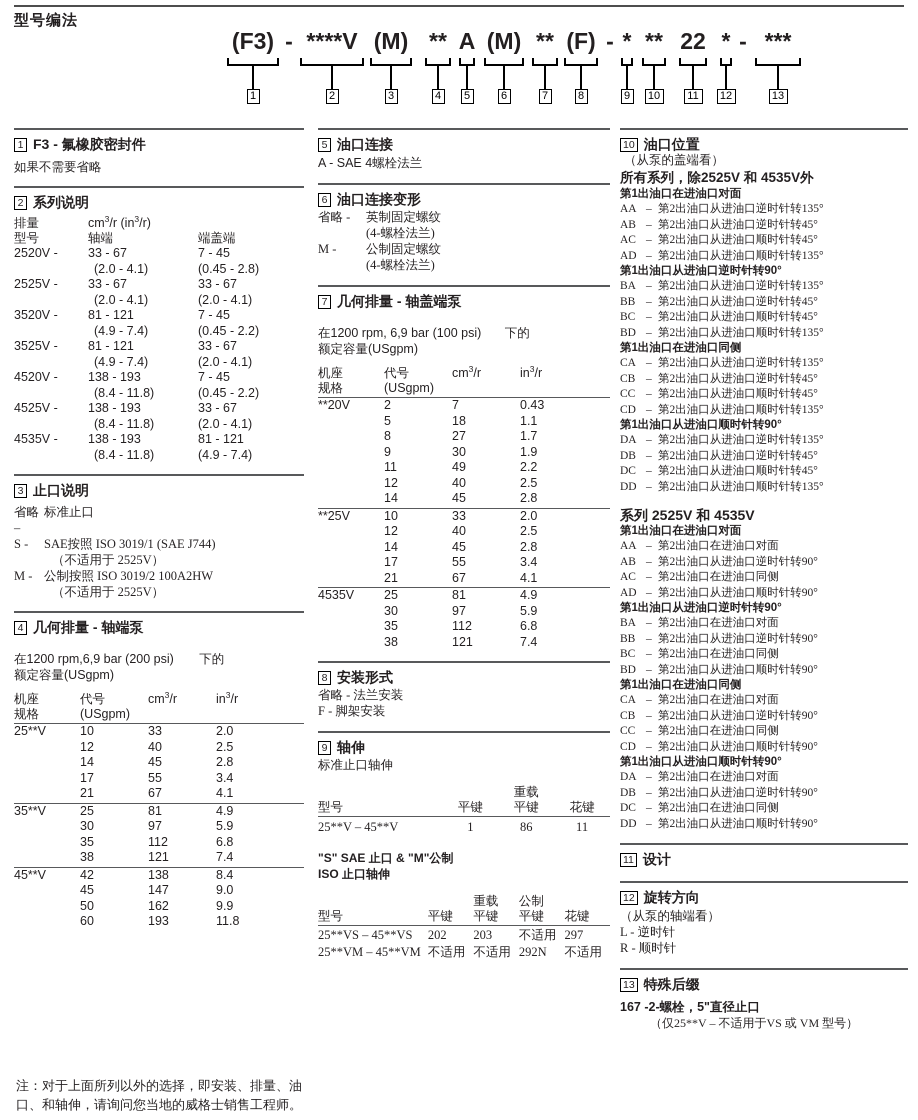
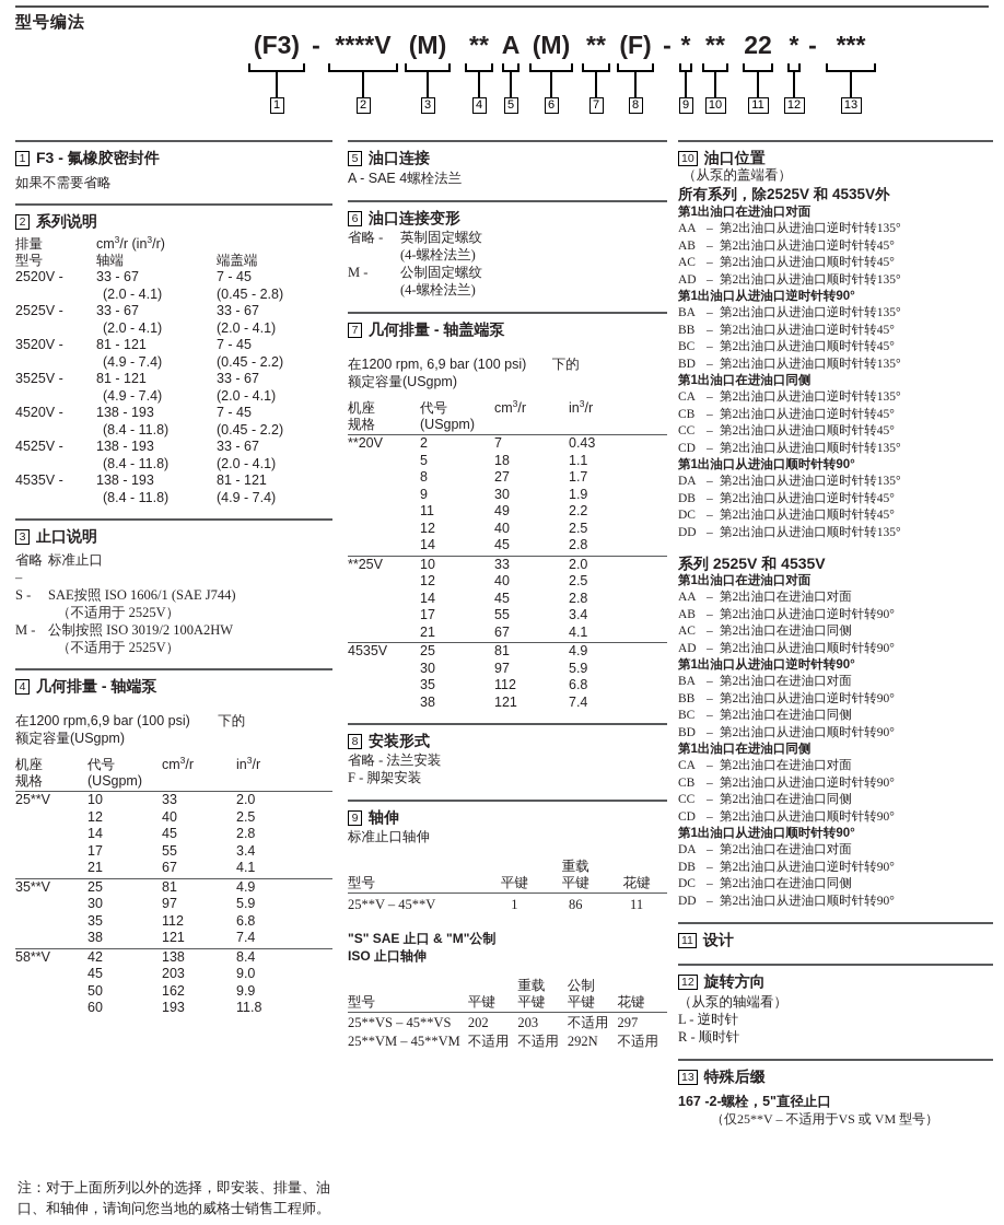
  型号编法
  (F3)
  1
  -
  ****V
  2
  (M)
  3
  **
  4
  A
  5
  (M)
  6
  **
  7
  (F)
  8
  -
  *
  9
  **
  10
  22
  11
  *
  12
  -
  ***
  13
  1
  F3 - 氟橡胶密封件
  如果不需要省略
  2
  系列说明
  排量	cm3/r (in3/r)
  型号	轴端	端盖端
  2520V -	33 - 67	7 - 45
  	(2.0 - 4.1)	(0.45 - 2.8)
  2525V -	33 - 67	33 - 67
  	(2.0 - 4.1)	(2.0 - 4.1)
  3520V -	81 - 121	7 - 45
  	(4.9 - 7.4)	(0.45 - 2.2)
  3525V -	81 - 121	33 - 67
  	(4.9 - 7.4)	(2.0 - 4.1)
  4520V -	138 - 193	7 - 45
  	(8.4 - 11.8)	(0.45 - 2.2)
  4525V -	138 - 193	33 - 67
  	(8.4 - 11.8)	(2.0 - 4.1)
  4535V -	138 - 193	81 - 121
  	(8.4 - 11.8)	(4.9 - 7.4)
  3
  止口说明
  省略 –
  标准止口
  S -
- SAE按照 ISO 3019/1 (SAE J744)
+ SAE按照 ISO 1606/1 (SAE J744)
  （不适用于 2525V）
  M -
  公制按照 ISO 3019/2 100A2HW
  （不适用于 2525V）
  4
  几何排量 - 轴端泵
- 在1200 rpm,6,9 bar (200 psi) 下的
+ 在1200 rpm,6,9 bar (100 psi) 下的
  额定容量(USgpm)
  机座	代号	cm3/r	in3/r
  规格	(USgpm)
  25**V	10	33	2.0
  	12	40	2.5
  	14	45	2.8
  	17	55	3.4
  	21	67	4.1
  35**V	25	81	4.9
  	30	97	5.9
  	35	112	6.8
  	38	121	7.4
- 45**V	42	138	8.4
+ 58**V	42	138	8.4
- 	45	147	9.0
+ 	45	203	9.0
  	50	162	9.9
  	60	193	11.8
  5
  油口连接
  A - SAE 4螺栓法兰
  6
  油口连接变形
  省略 -
  英制固定螺纹
  (4-螺栓法兰)
  M -
  公制固定螺纹
  (4-螺栓法兰)
  7
  几何排量 - 轴盖端泵
  在1200 rpm, 6,9 bar (100 psi) 下的
  额定容量(USgpm)
  机座	代号	cm3/r	in3/r
  规格	(USgpm)
  **20V	2	7	0.43
  	5	18	1.1
  	8	27	1.7
  	9	30	1.9
  	11	49	2.2
  	12	40	2.5
  	14	45	2.8
  **25V	10	33	2.0
  	12	40	2.5
  	14	45	2.8
  	17	55	3.4
  	21	67	4.1
  4535V	25	81	4.9
  	30	97	5.9
  	35	112	6.8
  	38	121	7.4
  8
  安装形式
  省略 - 法兰安装
  F - 脚架安装
  9
  轴伸
  标准止口轴伸
  		重载
  型号	平键	平键	花键
  25**V – 45**V	1	86	11
  "S" SAE 止口 & "M"公制
  ISO 止口轴伸
  		重载	公制
  型号	平键	平键	平键	花键
  25**VS – 45**VS	202	203	不适用	297
  25**VM – 45**VM	不适用	不适用	292N	不适用
  10
  油口位置
  （从泵的盖端看）
  所有系列，除2525V 和 4535V外
  第1出油口在进油口对面
  AA
  –
  第2出油口从进油口逆时针转135°
  AB
  –
  第2出油口从进油口逆时针转45°
  AC
  –
  第2出油口从进油口顺时针转45°
  AD
  –
  第2出油口从进油口顺时针转135°
  第1出油口从进油口逆时针转90°
  BA
  –
  第2出油口从进油口逆时针转135°
  BB
  –
  第2出油口从进油口逆时针转45°
  BC
  –
  第2出油口从进油口顺时针转45°
  BD
  –
  第2出油口从进油口顺时针转135°
  第1出油口在进油口同侧
  CA
  –
  第2出油口从进油口逆时针转135°
  CB
  –
  第2出油口从进油口逆时针转45°
  CC
  –
  第2出油口从进油口顺时针转45°
  CD
  –
  第2出油口从进油口顺时针转135°
  第1出油口从进油口顺时针转90°
  DA
  –
  第2出油口从进油口逆时针转135°
  DB
  –
  第2出油口从进油口逆时针转45°
  DC
  –
  第2出油口从进油口顺时针转45°
  DD
  –
  第2出油口从进油口顺时针转135°
  系列 2525V 和 4535V
  第1出油口在进油口对面
  AA
  –
  第2出油口在进油口对面
  AB
  –
  第2出油口从进油口逆时针转90°
  AC
  –
  第2出油口在进油口同侧
  AD
  –
  第2出油口从进油口顺时针转90°
  第1出油口从进油口逆时针转90°
  BA
  –
  第2出油口在进油口对面
  BB
  –
  第2出油口从进油口逆时针转90°
  BC
  –
  第2出油口在进油口同侧
  BD
  –
  第2出油口从进油口顺时针转90°
  第1出油口在进油口同侧
  CA
  –
  第2出油口在进油口对面
  CB
  –
  第2出油口从进油口逆时针转90°
  CC
  –
  第2出油口在进油口同侧
  CD
  –
  第2出油口从进油口顺时针转90°
  第1出油口从进油口顺时针转90°
  DA
  –
  第2出油口在进油口对面
  DB
  –
  第2出油口从进油口逆时针转90°
  DC
  –
  第2出油口在进油口同侧
  DD
  –
  第2出油口从进油口顺时针转90°
  11
  设计
  12
  旋转方向
  （从泵的轴端看）
  L - 逆时针
  R - 顺时针
  13
  特殊后缀
  167 -2-螺栓，5"直径止口
  （仅25**V – 不适用于VS 或 VM 型号）
  注：对于上面所列以外的选择，即安装、排量、油
  口、和轴伸，请询问您当地的威格士销售工程师。
